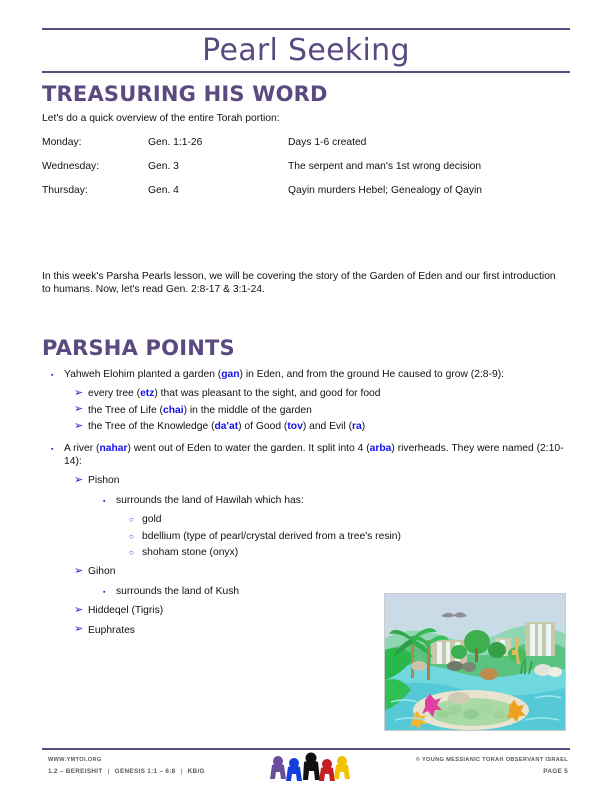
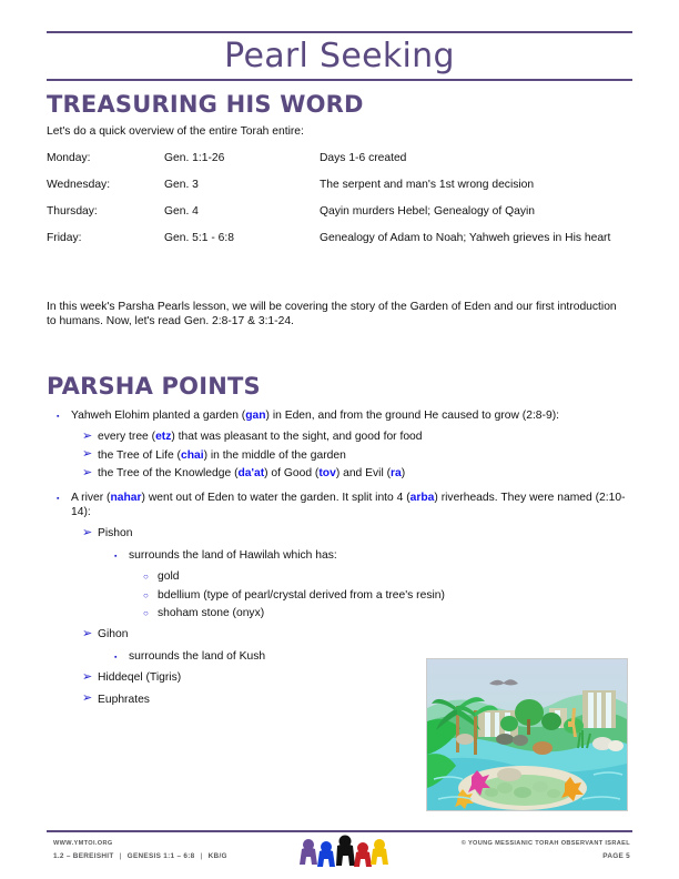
  Pearl Seeking
  TREASURING HIS WORD
- Let's do a quick overview of the entire Torah portion:
+ Let's do a quick overview of the entire Torah entire:
  Monday:	Gen. 1:1-26	Days 1-6 created
  Wednesday:	Gen. 3	The serpent and man's 1st wrong decision
  Thursday:	Gen. 4	Qayin murders Hebel; Genealogy of Qayin
+ Friday:	Gen. 5:1 - 6:8	Genealogy of Adam to Noah; Yahweh grieves in His heart
  In this week's Parsha Pearls lesson, we will be covering the story of the Garden of Eden and our first introduction to humans. Now, let's read Gen. 2:8-17 & 3:1-24.
  PARSHA POINTS
  Yahweh Elohim planted a garden (gan) in Eden, and from the ground He caused to grow (2:8-9):
  ➢
  every tree (etz) that was pleasant to the sight, and good for food
  ➢
  the Tree of Life (chai) in the middle of the garden
  ➢
  the Tree of the Knowledge (da'at) of Good (tov) and Evil (ra)
  A river (nahar) went out of Eden to water the garden. It split into 4 (arba) riverheads. They were named (2:10-14):
  ➢
  Pishon
  surrounds the land of Hawilah which has:
  ○
  gold
  ○
  bdellium (type of pearl/crystal derived from a tree's resin)
  ○
  shoham stone (onyx)
  ➢
  Gihon
  surrounds the land of Kush
  ➢
  Hiddeqel (Tigris)
  ➢
  Euphrates
